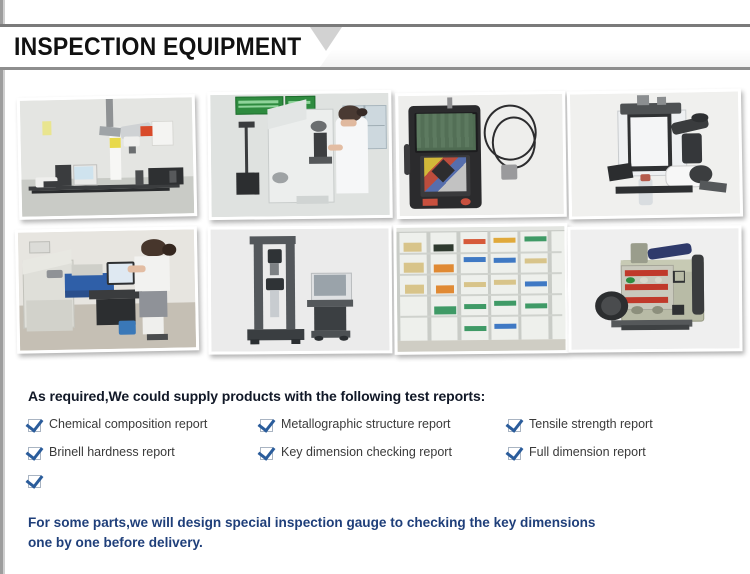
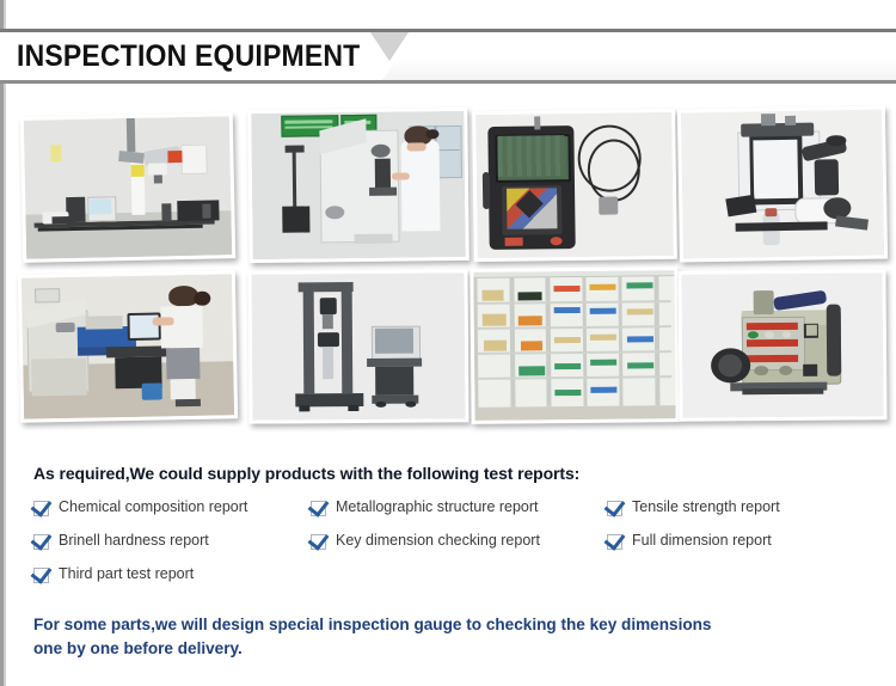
  INSPECTION EQUIPMENT
  As required,We could supply products with the following test reports:
  Chemical composition report
  Metallographic structure report
  Tensile strength report
  Brinell hardness report
  Key dimension checking report
  Full dimension report
+ Third part test report
  For some parts,we will design special inspection gauge to checking the key dimensions
  one by one before delivery.
